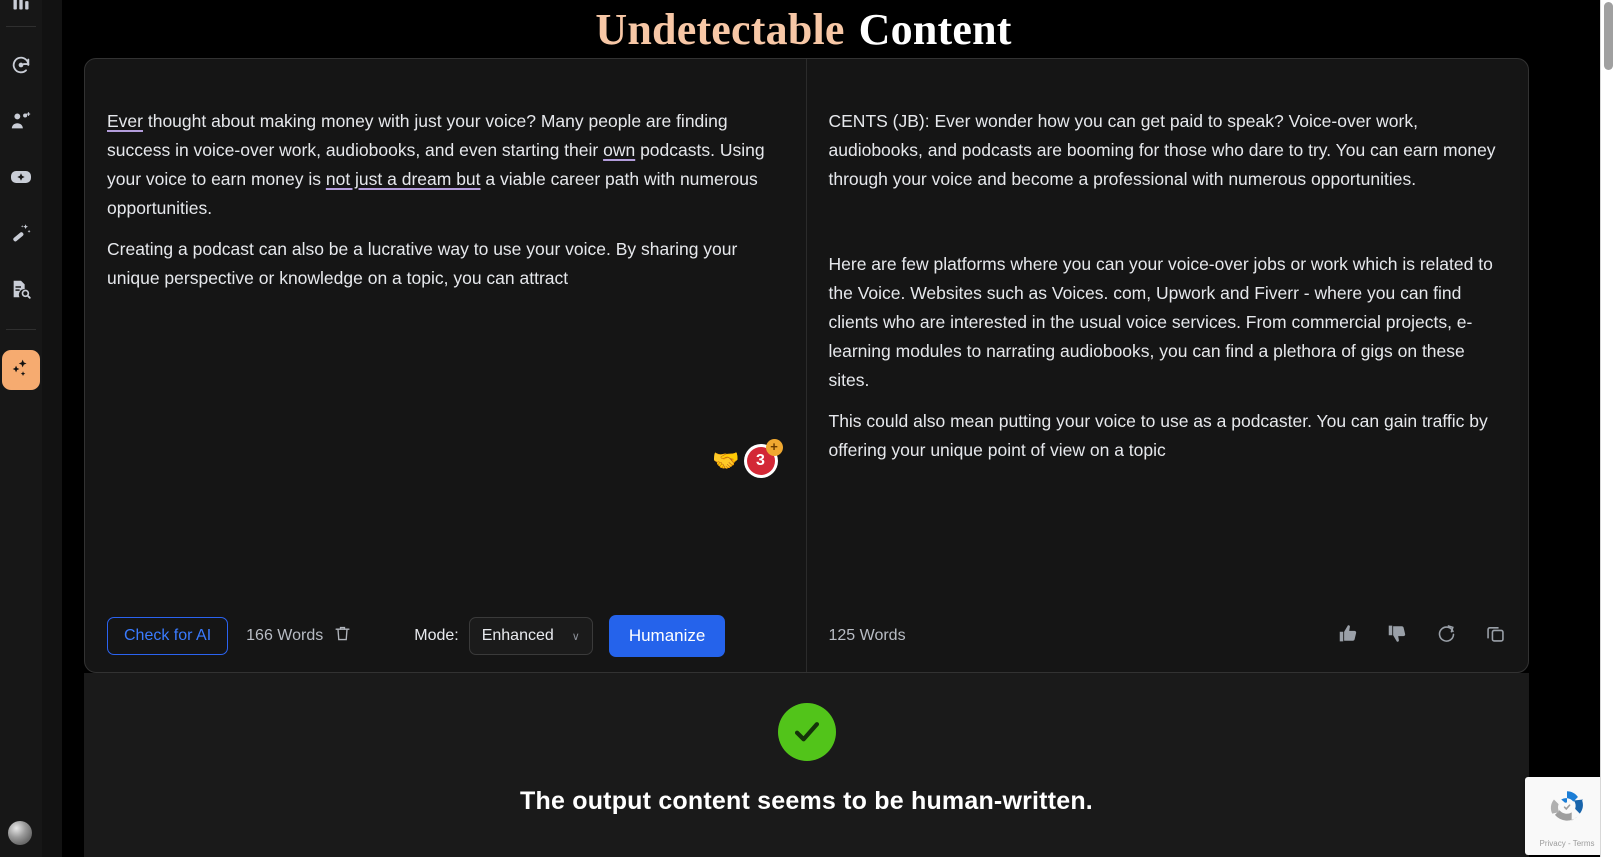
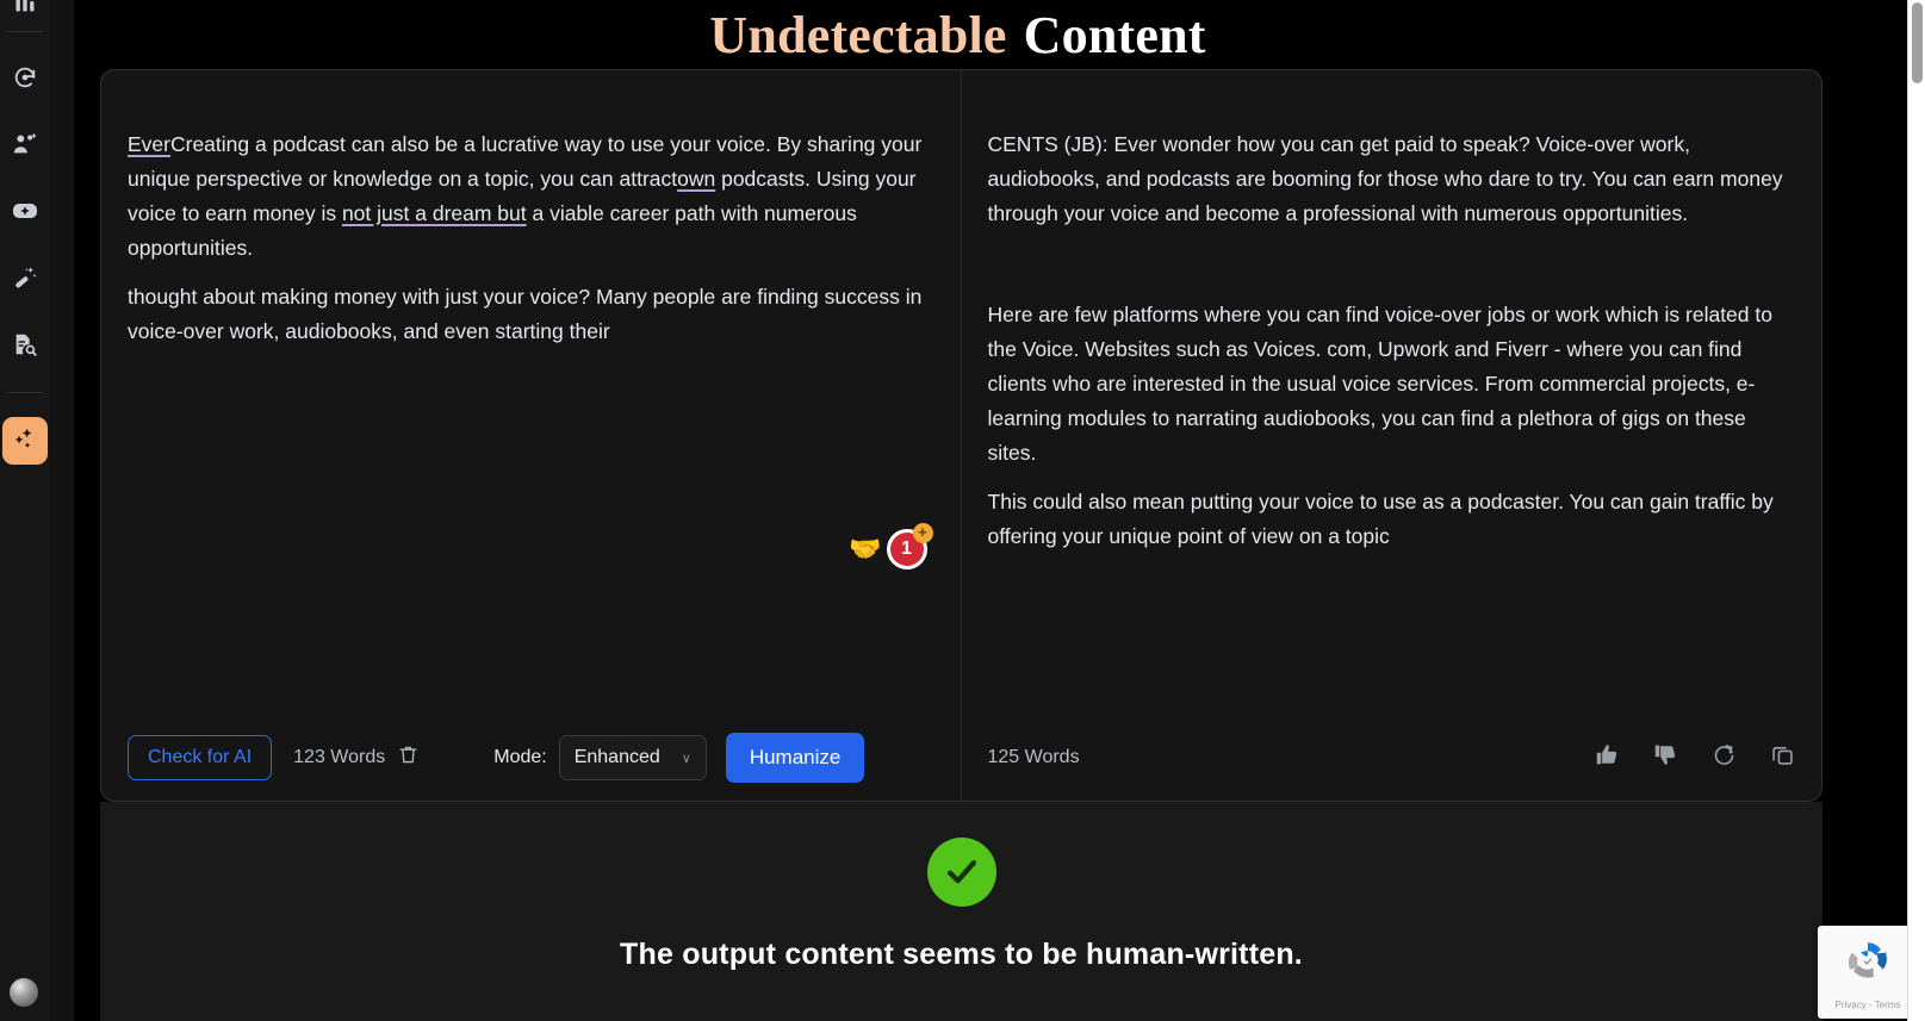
  Undetectable
  Content
- Ever thought about making money with just your voice? Many people are finding success in voice-over work, audiobooks, and even starting their own podcasts. Using your voice to earn money is not just a dream but a viable career path with numerous opportunities.
+ EverCreating a podcast can also be a lucrative way to use your voice. By sharing your unique perspective or knowledge on a topic, you can attractown podcasts. Using your voice to earn money is not just a dream but a viable career path with numerous opportunities.
- Creating a podcast can also be a lucrative way to use your voice. By sharing your unique perspective or knowledge on a topic, you can attract
+ thought about making money with just your voice? Many people are finding success in voice-over work, audiobooks, and even starting their
  🤝
- 3
+ 1
  +
  Check for AI
- 166 Words
+ 123 Words
  Mode:
  Enhanced
  ∨
  Humanize
  CENTS (JB): Ever wonder how you can get paid to speak? Voice-over work, audiobooks, and podcasts are booming for those who dare to try. You can earn money through your voice and become a professional with numerous opportunities.
- Here are few platforms where you can your voice-over jobs or work which is related to the Voice. Websites such as Voices. com, Upwork and Fiverr - where you can find clients who are interested in the usual voice services. From commercial projects, e-learning modules to narrating audiobooks, you can find a plethora of gigs on these sites.
+ Here are few platforms where you can find voice-over jobs or work which is related to the Voice. Websites such as Voices. com, Upwork and Fiverr - where you can find clients who are interested in the usual voice services. From commercial projects, e-learning modules to narrating audiobooks, you can find a plethora of gigs on these sites.
  This could also mean putting your voice to use as a podcaster. You can gain traffic by offering your unique point of view on a topic
  125 Words
  The output content seems to be human-written.
  Privacy - Terms
